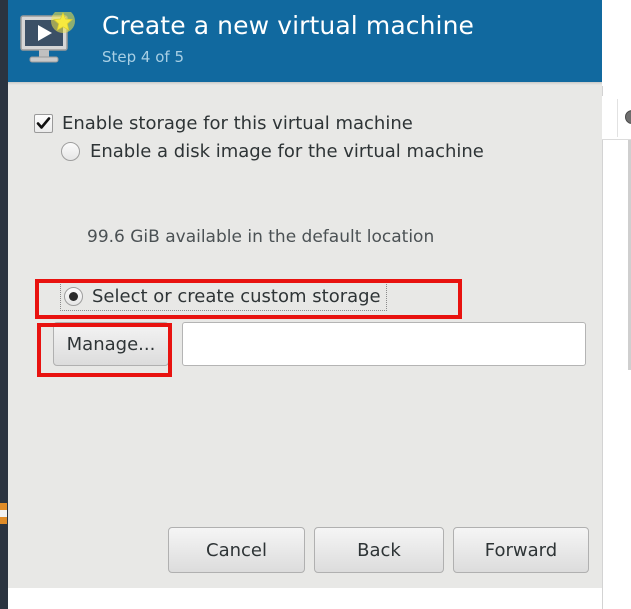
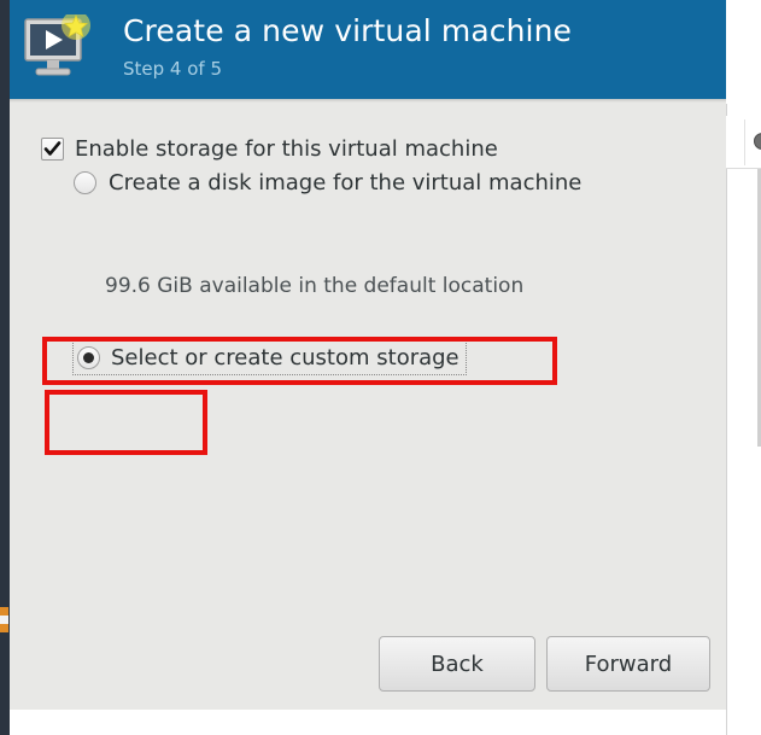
  Create a new virtual machine
  Step 4 of 5
  Enable storage for this virtual machine
- Enable a disk image for the virtual machine
+ Create a disk image for the virtual machine
  99.6 GiB available in the default location
  Select or create custom storage
- Manage...
- Cancel
  Back
  Forward
